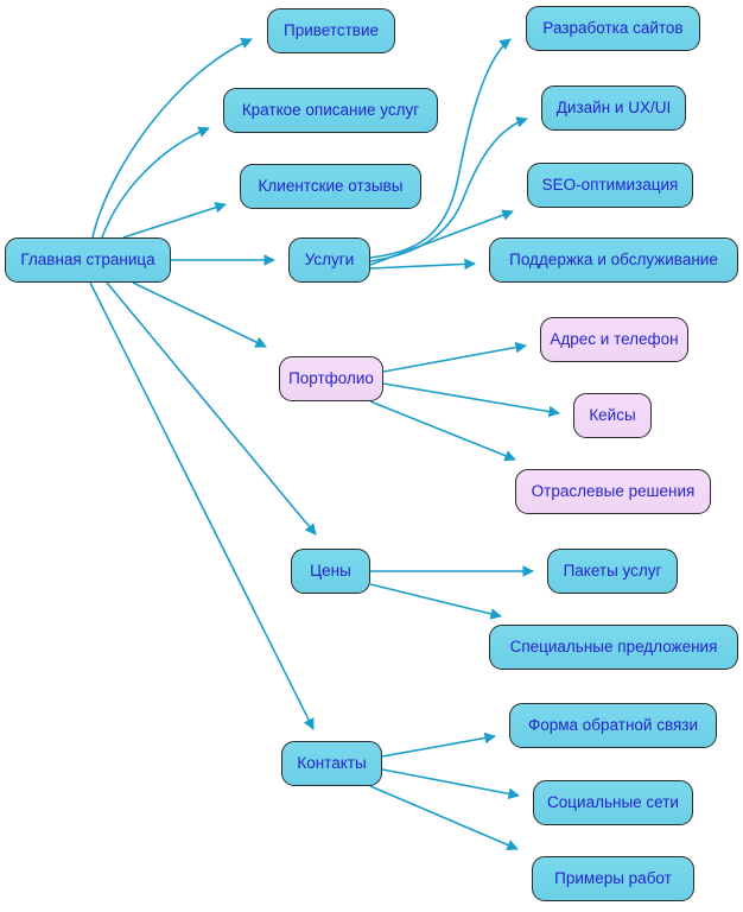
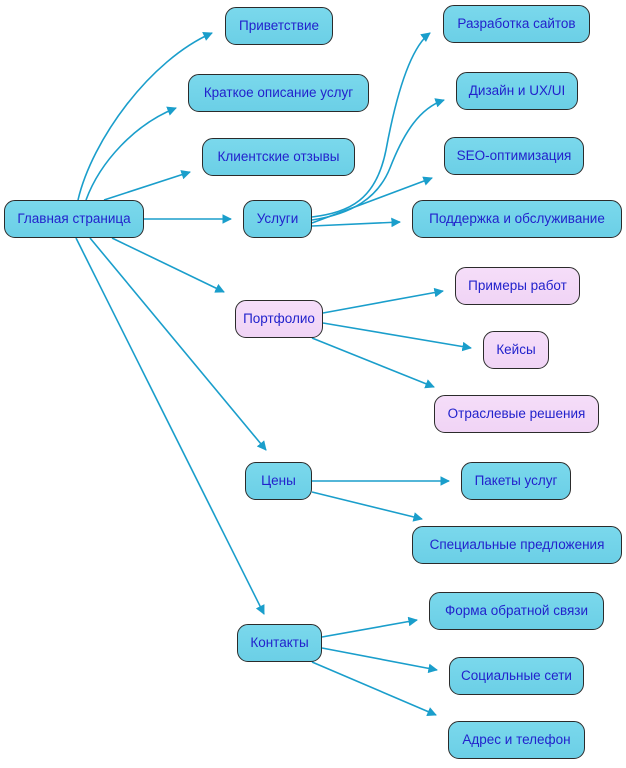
  Главная страница
  Приветствие
  Краткое описание услуг
  Клиентские отзывы
  Услуги
  Разработка сайтов
  Дизайн и UX/UI
  SEO-оптимизация
  Поддержка и обслуживание
  Портфолио
- Адрес и телефон
+ Примеры работ
  Кейсы
  Отраслевые решения
  Цены
  Пакеты услуг
  Специальные предложения
  Контакты
  Форма обратной связи
  Социальные сети
- Примеры работ
+ Адрес и телефон
